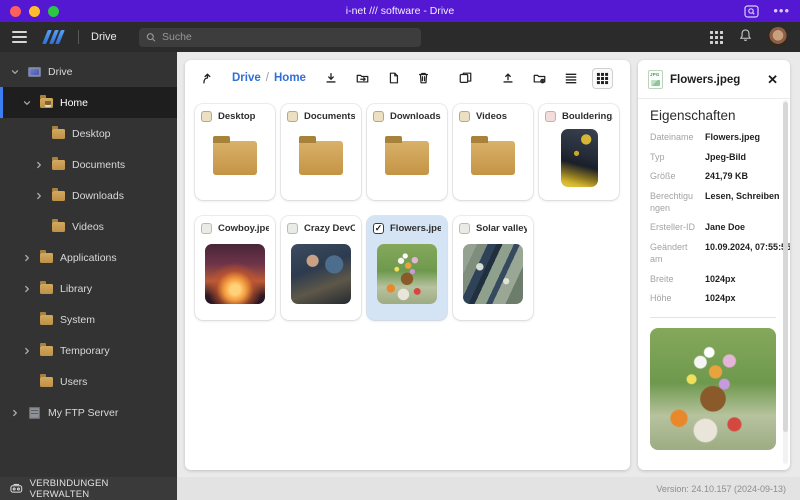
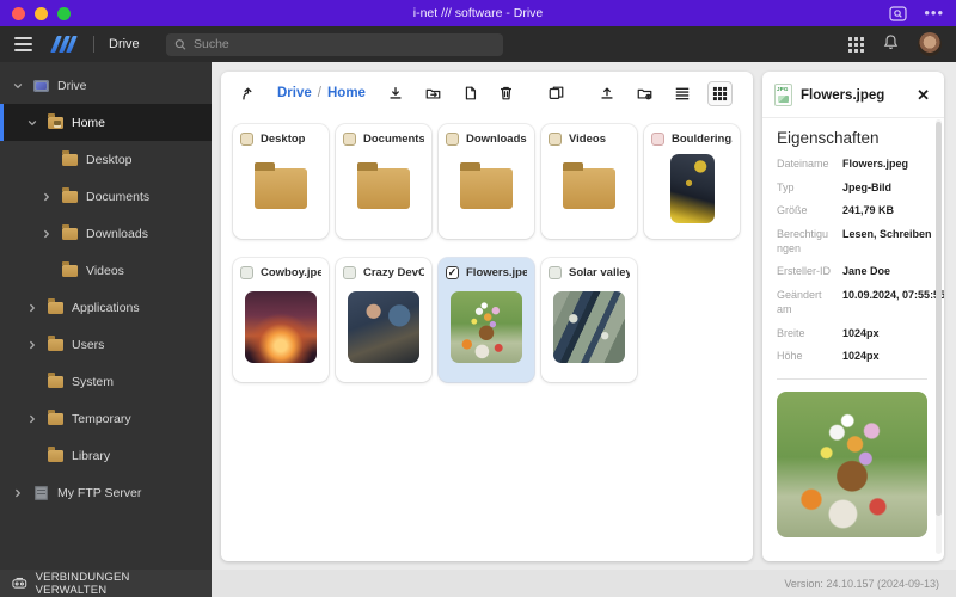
  i-net /// software - Drive
  •••
  Drive
  Suche
  Drive
  Home
  Desktop
  Documents
  Downloads
  Videos
  Applications
- Library
+ Users
  System
  Temporary
- Users
+ Library
  My FTP Server
  Drive
  /
  Home
  Desktop
  Documents
  Downloads
  Videos
  Bouldering
  Cowboy.jpe
  Crazy DevO
  ✓
  Flowers.jpe
  Solar valley
  Flowers.jpeg
  ✕
  Eigenschaften
  Dateiname
  Flowers.jpeg
  Typ
  Jpeg-Bild
  Größe
  241,79 KB
  Berechtigungen
  Lesen, Schreiben
  Ersteller-ID
  Jane Doe
  Geändert am
  10.09.2024, 07:55:5
  Breite
  1024px
  Höhe
  1024px
  VERBINDUNGEN VERWALTEN
  Version: 24.10.157 (2024-09-13)
